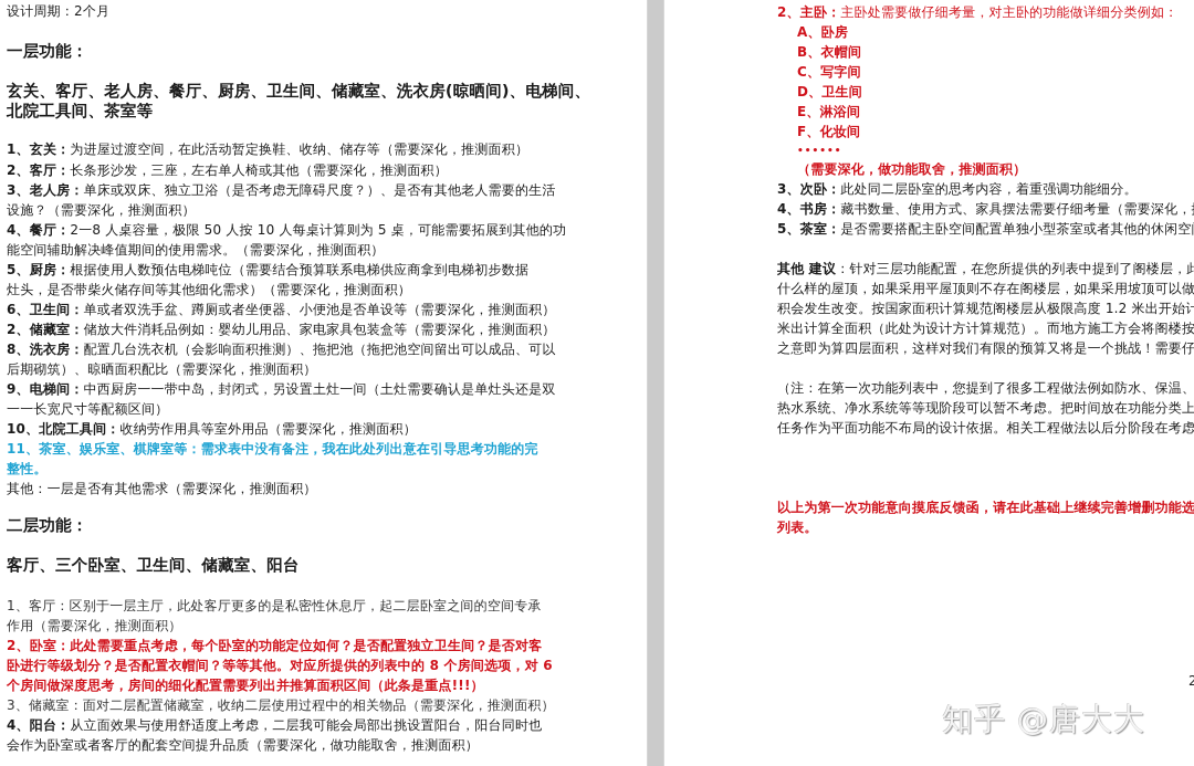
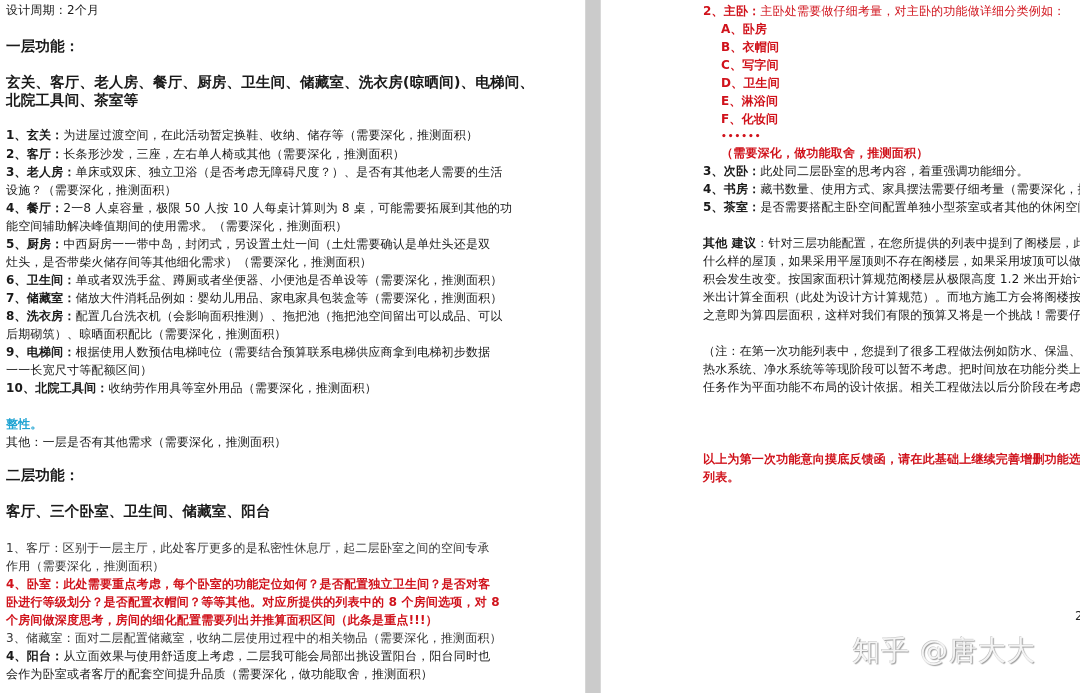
  设计周期：2个月
  一层功能：
  玄关、客厅、老人房、餐厅、厨房、卫生间、储藏室、洗衣房(晾晒间)、电梯间、
  北院工具间、茶室等
  1、玄关：为进屋过渡空间，在此活动暂定换鞋、收纳、储存等（需要深化，推测面积）
  2、客厅：长条形沙发，三座，左右单人椅或其他（需要深化，推测面积）
  3、老人房：单床或双床、独立卫浴（是否考虑无障碍尺度？）、是否有其他老人需要的生活
  设施？（需要深化，推测面积）
- 4、餐厅：2一8 人桌容量，极限 50 人按 10 人每桌计算则为 5 桌，可能需要拓展到其他的功
+ 4、餐厅：2一8 人桌容量，极限 50 人按 10 人每桌计算则为 8 桌，可能需要拓展到其他的功
  能空间辅助解决峰值期间的使用需求。（需要深化，推测面积）
- 5、厨房：根据使用人数预估电梯吨位（需要结合预算联系电梯供应商拿到电梯初步数据
+ 5、厨房：中西厨房一一带中岛，封闭式，另设置土灶一间（土灶需要确认是单灶头还是双
  灶头，是否带柴火储存间等其他细化需求）（需要深化，推测面积）
  6、卫生间：单或者双洗手盆、蹲厕或者坐便器、小便池是否单设等（需要深化，推测面积）
- 2、储藏室：储放大件消耗品例如：婴幼儿用品、家电家具包装盒等（需要深化，推测面积）
+ 7、储藏室：储放大件消耗品例如：婴幼儿用品、家电家具包装盒等（需要深化，推测面积）
  8、洗衣房：配置几台洗衣机（会影响面积推测）、拖把池（拖把池空间留出可以成品、可以
  后期砌筑）、晾晒面积配比（需要深化，推测面积）
- 9、电梯间：中西厨房一一带中岛，封闭式，另设置土灶一间（土灶需要确认是单灶头还是双
+ 9、电梯间：根据使用人数预估电梯吨位（需要结合预算联系电梯供应商拿到电梯初步数据
  一一长宽尺寸等配额区间）
  10、北院工具间：收纳劳作用具等室外用品（需要深化，推测面积）
- 11、茶室、娱乐室、棋牌室等：需求表中没有备注，我在此处列出意在引导思考功能的完
  整性。
  其他：一层是否有其他需求（需要深化，推测面积）
  二层功能：
  客厅、三个卧室、卫生间、储藏室、阳台
  1、客厅：区别于一层主厅，此处客厅更多的是私密性休息厅，起二层卧室之间的空间专承
  作用（需要深化，推测面积）
- 2、卧室：此处需要重点考虑，每个卧室的功能定位如何？是否配置独立卫生间？是否对客
+ 4、卧室：此处需要重点考虑，每个卧室的功能定位如何？是否配置独立卫生间？是否对客
- 卧进行等级划分？是否配置衣帽间？等等其他。对应所提供的列表中的 8 个房间选项，对 6
+ 卧进行等级划分？是否配置衣帽间？等等其他。对应所提供的列表中的 8 个房间选项，对 8
  个房间做深度思考，房间的细化配置需要列出并推算面积区间（此条是重点!!!）
  3、储藏室：面对二层配置储藏室，收纳二层使用过程中的相关物品（需要深化，推测面积）
  4、阳台：从立面效果与使用舒适度上考虑，二层我可能会局部出挑设置阳台，阳台同时也
  会作为卧室或者客厅的配套空间提升品质（需要深化，做功能取舍，推测面积）
  2、主卧：主卧处需要做仔细考量，对主卧的功能做详细分类例如：
  A、卧房
  B、衣帽间
  C、写字间
  D、卫生间
  E、淋浴间
  F、化妆间
  ••••••
  （需要深化，做功能取舍，推测面积）
  3、次卧：此处同二层卧室的思考内容，着重强调功能细分。
  4、书房：藏书数量、使用方式、家具摆法需要仔细考量（需要深化，
  5、茶室：是否需要搭配主卧空间配置单独小型茶室或者其他的休闲空
  其他 建议：针对三层功能配置，在您所提供的列表中提到了阁楼层，此
  什么样的屋顶，如果采用平屋顶则不存在阁楼层，如果采用坡顶可以做
  积会发生改变。按国家面积计算规范阁楼层从极限高度 1.2 米出开始计
  米出计算全面积（此处为设计方计算规范）。而地方施工方会将阁楼按
  之意即为算四层面积，这样对我们有限的预算又将是一个挑战！需要仔
  （注：在第一次功能列表中，您提到了很多工程做法例如防水、保温、
  热水系统、净水系统等等现阶段可以暂不考虑。把时间放在功能分类上
  任务作为平面功能不布局的设计依据。相关工程做法以后分阶段在考虑
  以上为第一次功能意向摸底反馈函，请在此基础上继续完善增删功能选
  列表。
  2
  知乎 @唐大大
